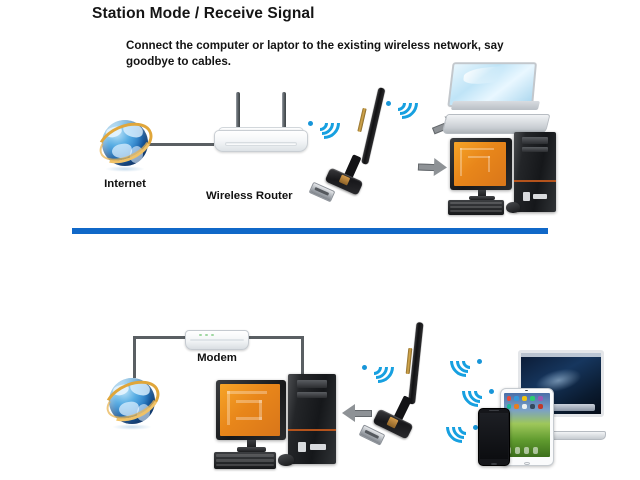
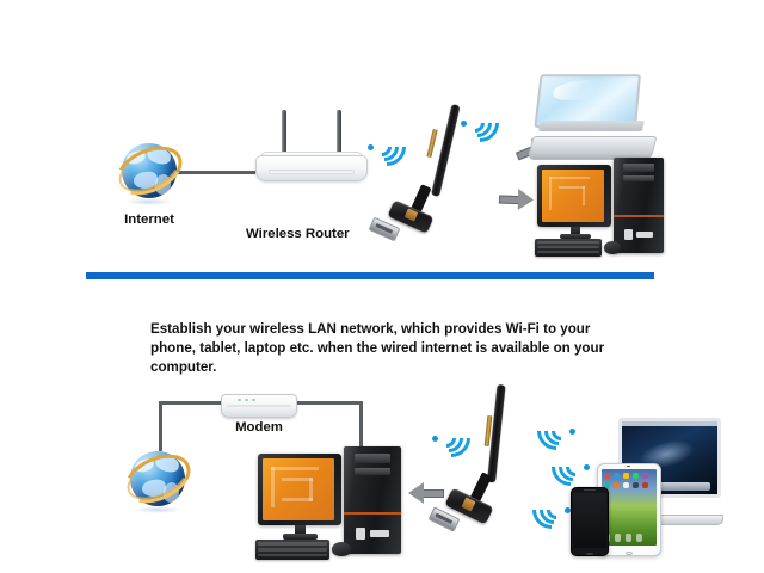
- Station Mode / Receive Signal
- Connect the computer or laptor to the existing wireless network, say goodbye to cables.
  Internet
  Wireless Router
+ Establish your wireless LAN network, which provides Wi-Fi to your phone, tablet, laptop etc. when the wired internet is available on your computer.
  Modem
